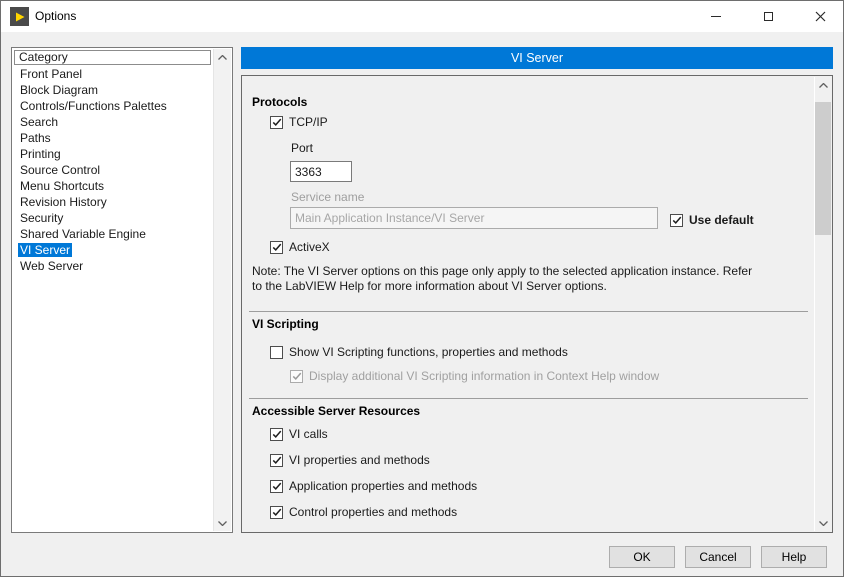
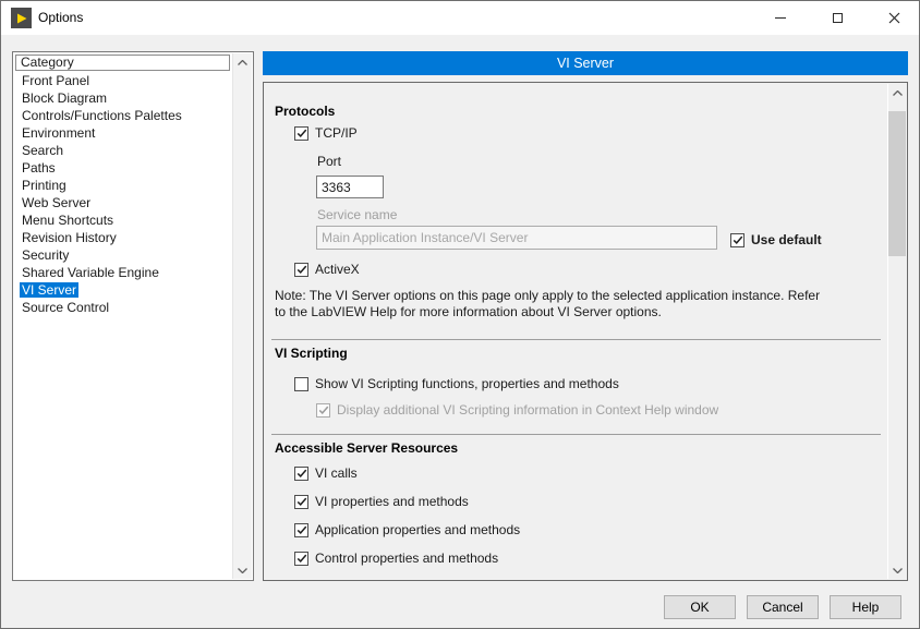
  Options
  Category
  Front Panel
  Block Diagram
  Controls/Functions Palettes
+ Environment
  Search
  Paths
  Printing
- Source Control
+ Web Server
  Menu Shortcuts
  Revision History
  Security
  Shared Variable Engine
  VI Server
- Web Server
+ Source Control
  VI Server
  Protocols
  TCP/IP
  Port
  3363
  Service name
  Main Application Instance/VI Server
  Use default
  ActiveX
  Note: The VI Server options on this page only apply to the selected application instance. Refer
  to the LabVIEW Help for more information about VI Server options.
  VI Scripting
  Show VI Scripting functions, properties and methods
  Display additional VI Scripting information in Context Help window
  Accessible Server Resources
  VI calls
  VI properties and methods
  Application properties and methods
  Control properties and methods
  OK
  Cancel
  Help
